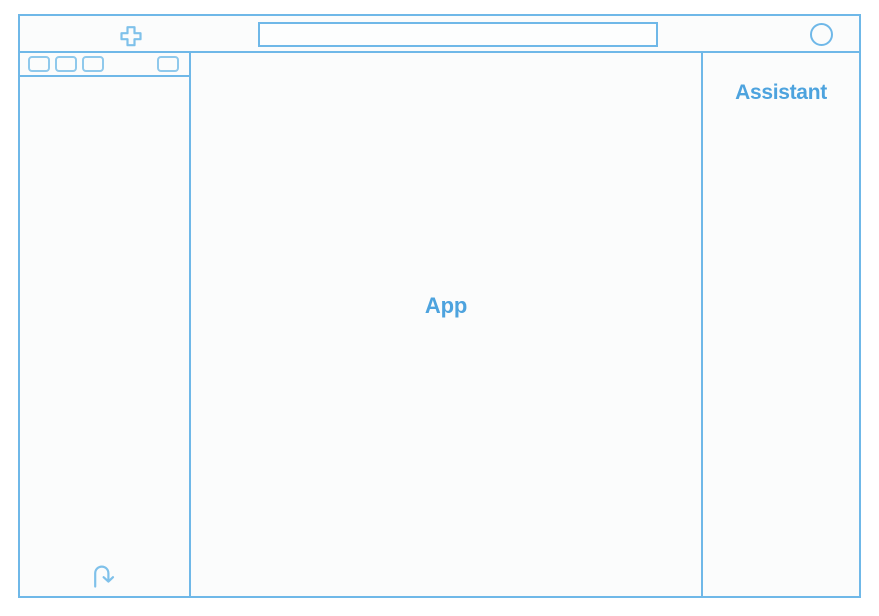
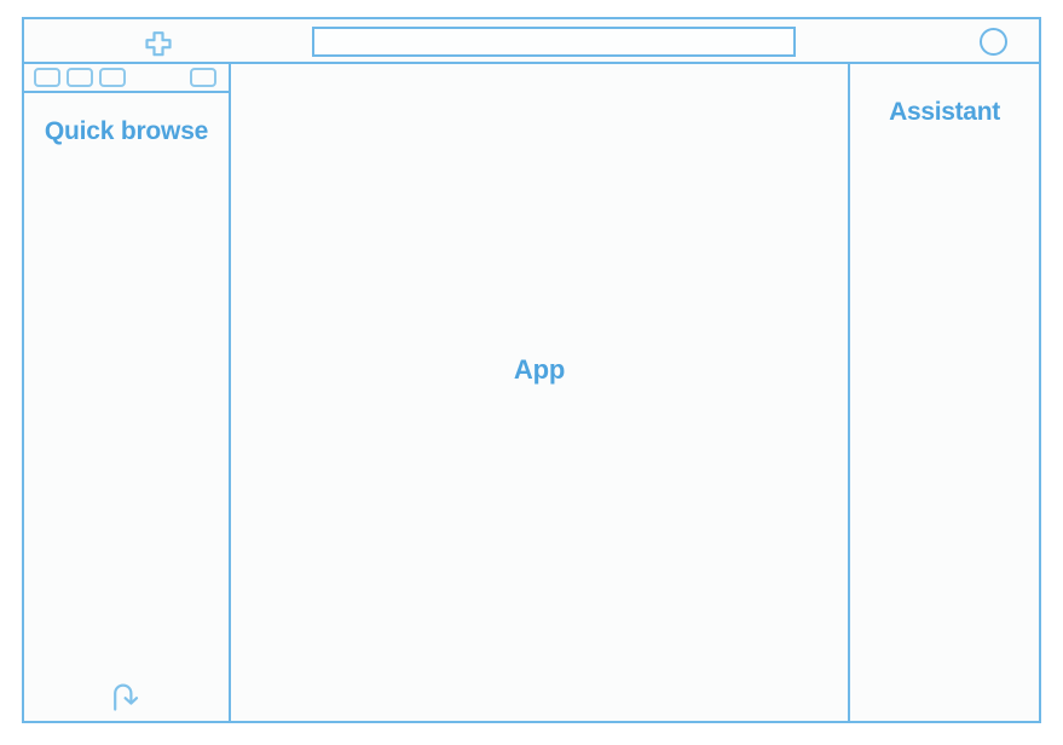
+ Quick browse
  App
  Assistant
